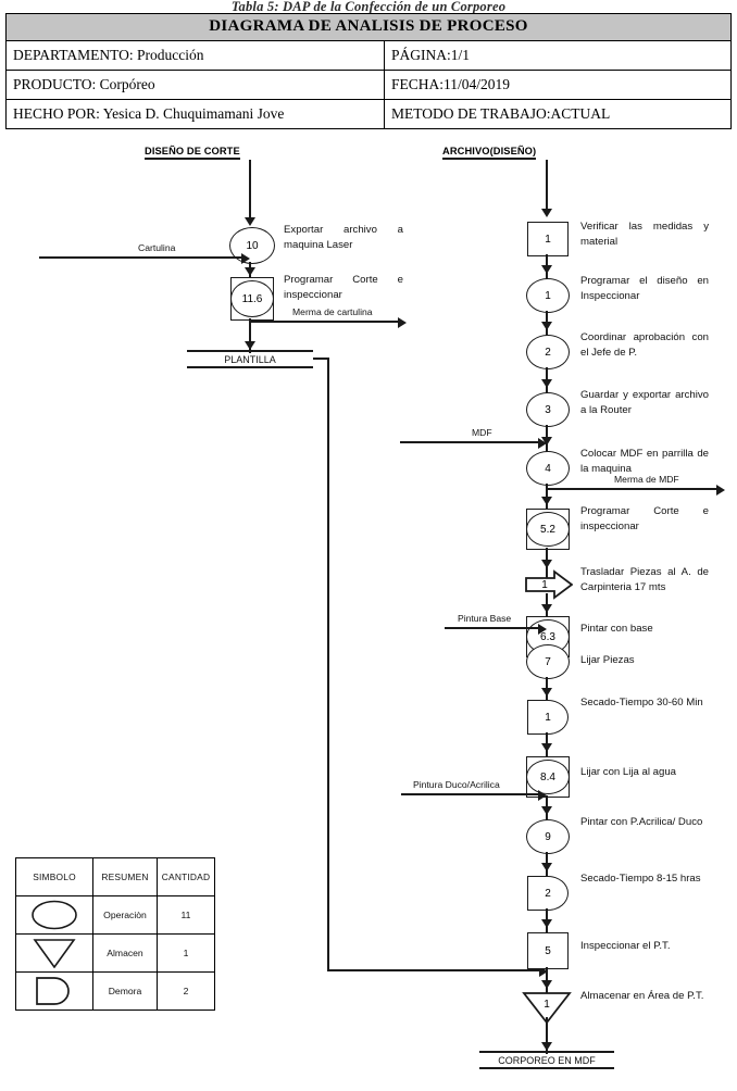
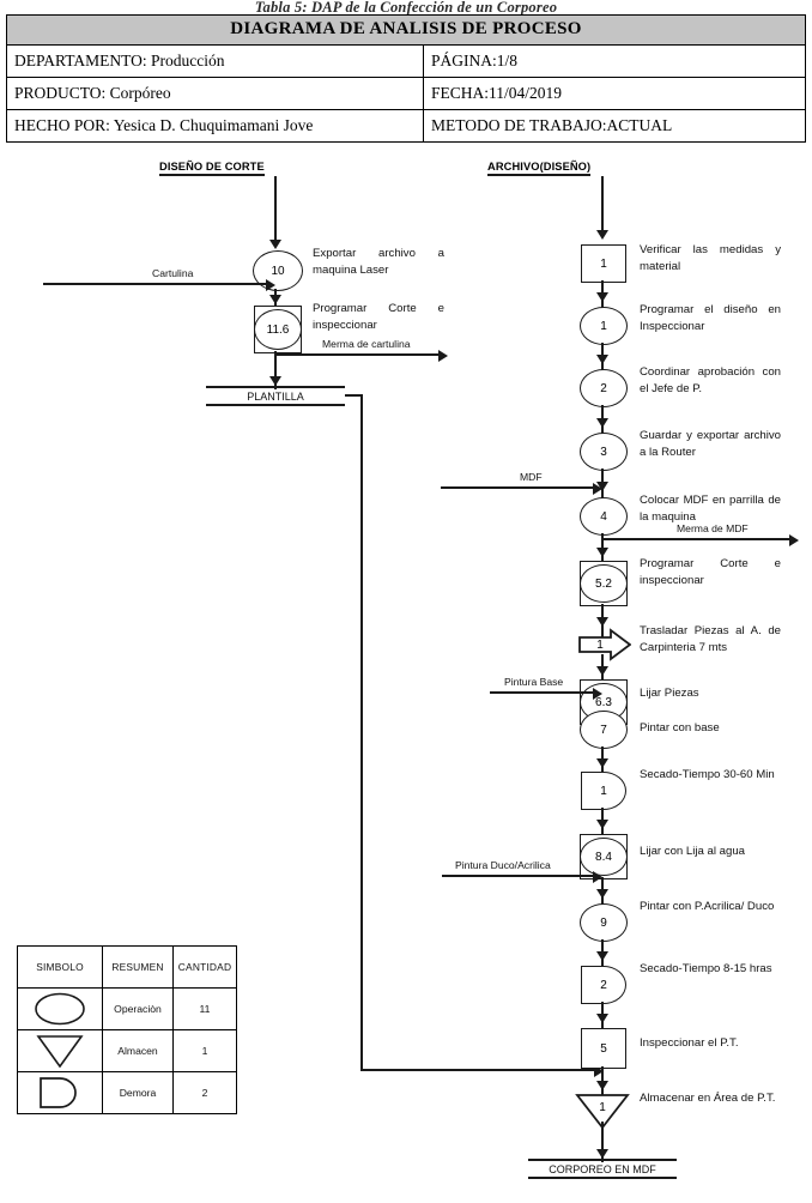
  Tabla 5: DAP de la Confección de un Corporeo
  DIAGRAMA DE ANALISIS DE PROCESO
- DEPARTAMENTO: Producción	PÁGINA:1/1
+ DEPARTAMENTO: Producción	PÁGINA:1/8
  PRODUCTO: Corpóreo	FECHA:11/04/2019
  HECHO POR: Yesica D. Chuquimamani Jove	METODO DE TRABAJO:ACTUAL
  DISEÑO DE CORTE
  10
  Exportar archivo a maquina Laser
  Cartulina
  11.6
  Programar Corte e inspeccionar
  Merma de cartulina
  PLANTILLA
  ARCHIVO(DISEÑO)
  1
  Verificar las medidas y material
  1
  Programar el diseño en Inspeccionar
  2
  Coordinar aprobación con el Jefe de P.
  3
  Guardar y exportar archivo a la Router
  MDF
  4
  Colocar MDF en parrilla de la maquina
  Merma de MDF
  5.2
  Programar Corte e inspeccionar
  1
- Trasladar Piezas al A. de Carpinteria 17 mts
+ Trasladar Piezas al A. de Carpinteria 7 mts
  6.3
- Pintar con base
+ Lijar Piezas
  Pintura Base
  7
- Lijar Piezas
+ Pintar con base
  1
  Secado-Tiempo 30-60 Min
  8.4
  Lijar con Lija al agua
  Pintura Duco/Acrilica
  9
  Pintar con P.Acrilica/ Duco
  2
  Secado-Tiempo 8-15 hras
  5
  Inspeccionar el P.T.
  1
  Almacenar en Área de P.T.
  CORPOREO EN MDF
  SIMBOLO	RESUMEN	CANTIDAD
  	Operaciòn	11
  	Almacen	1
  	Demora	2
